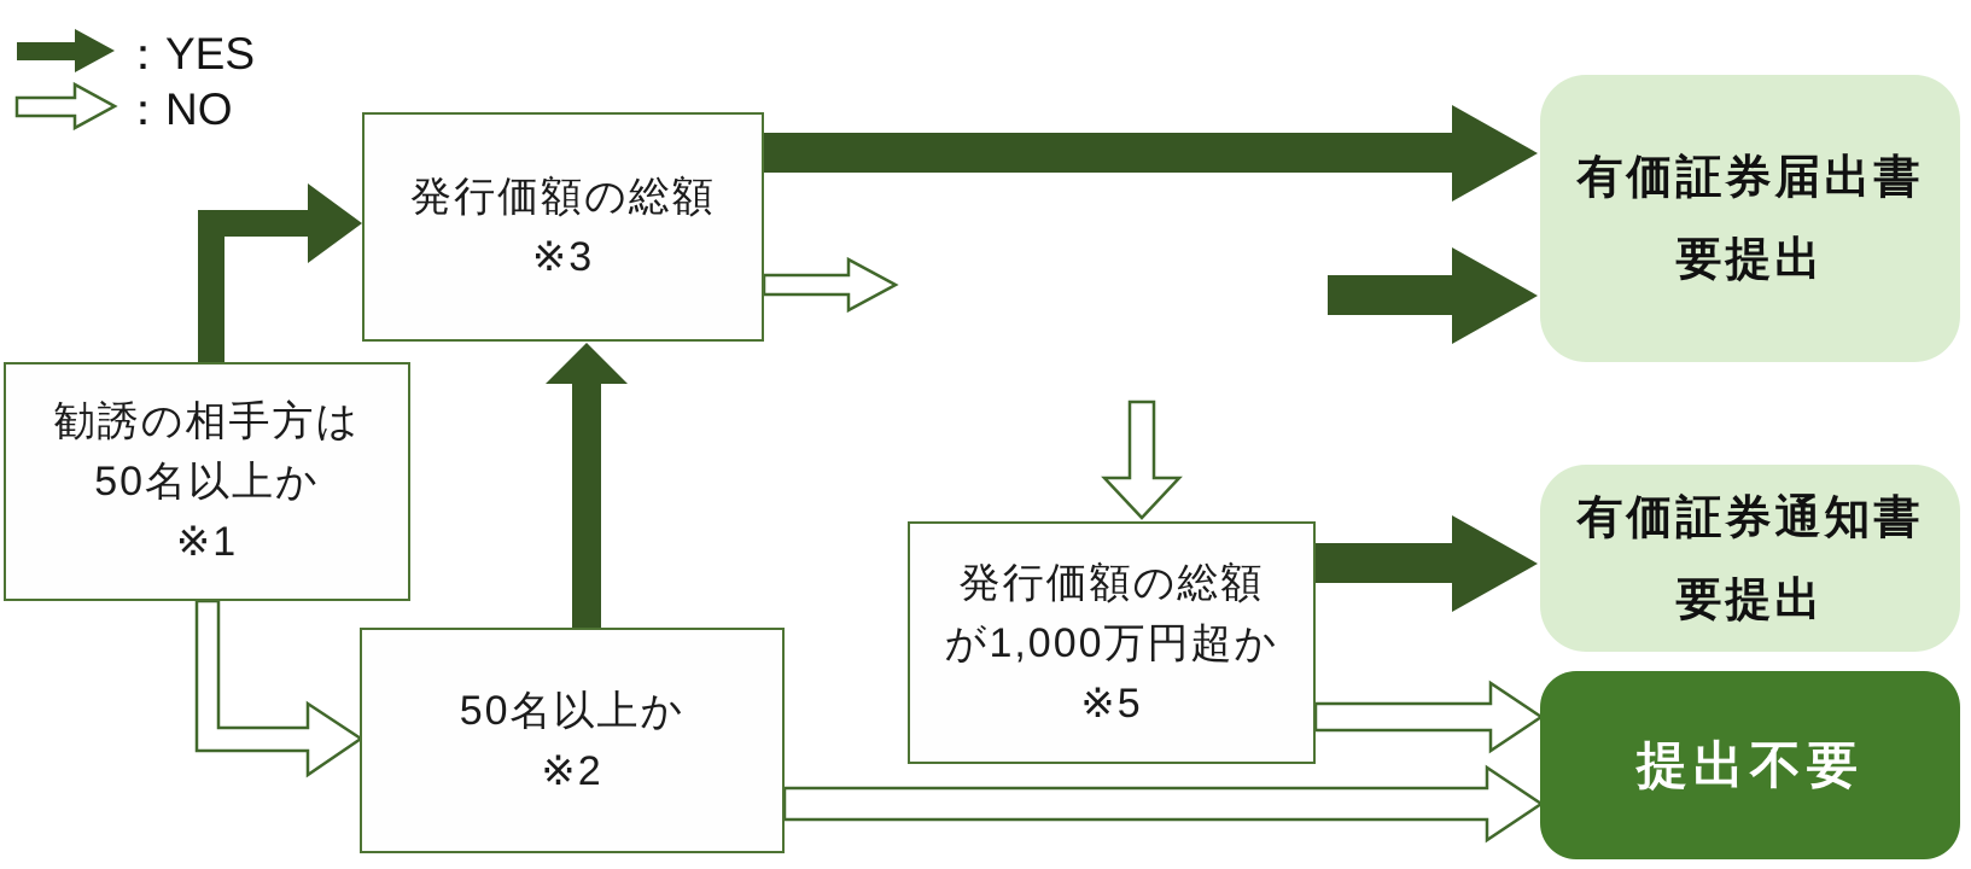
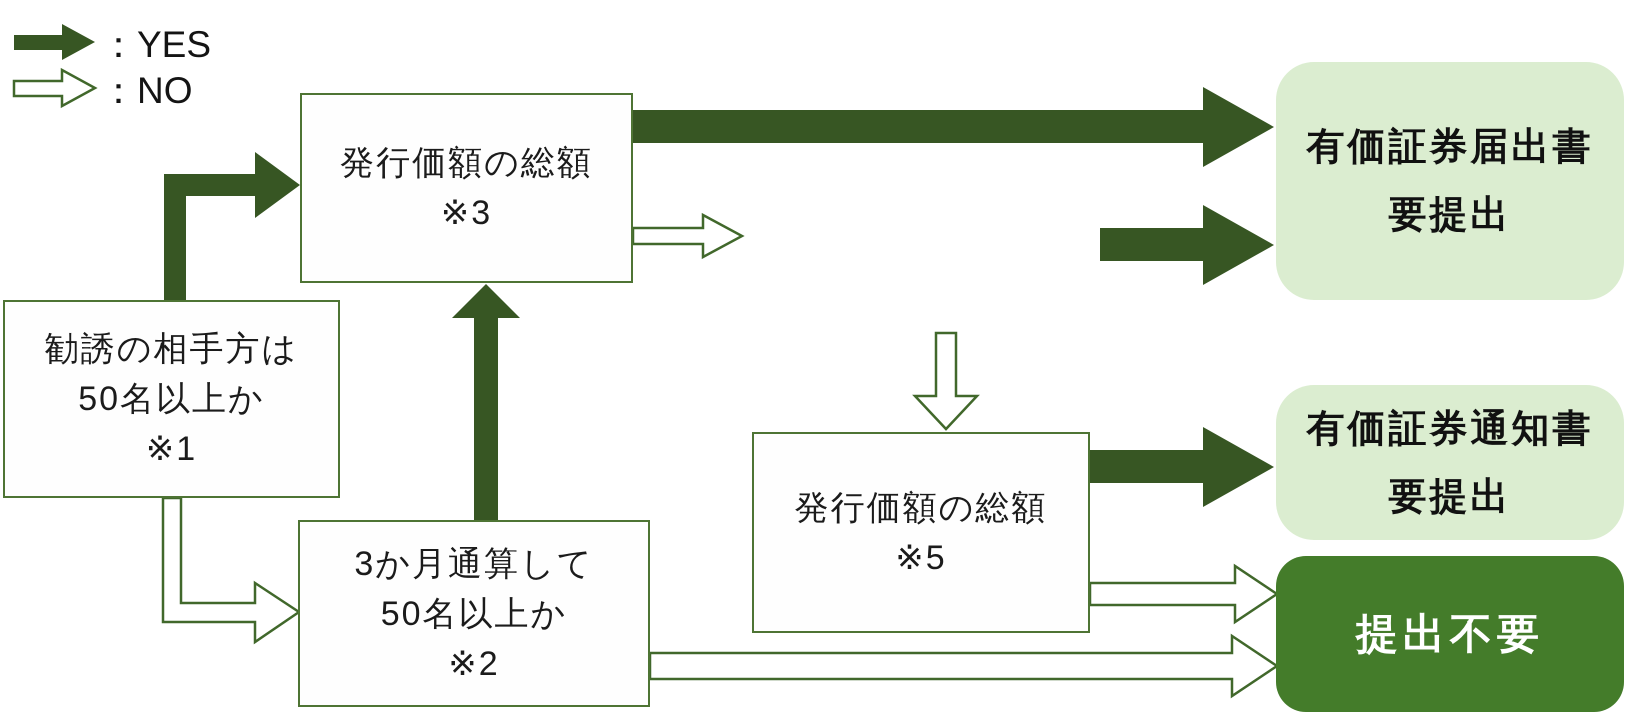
  ：YES
  ：NO
  勧誘の相手方は
  50名以上か
  ※1
  発行価額の総額
  ※3
+ 3か月通算して
  50名以上か
  ※2
  発行価額の総額
- が1,000万円超か
  ※5
  有価証券届出書
  要提出
  有価証券通知書
  要提出
  提出不要
